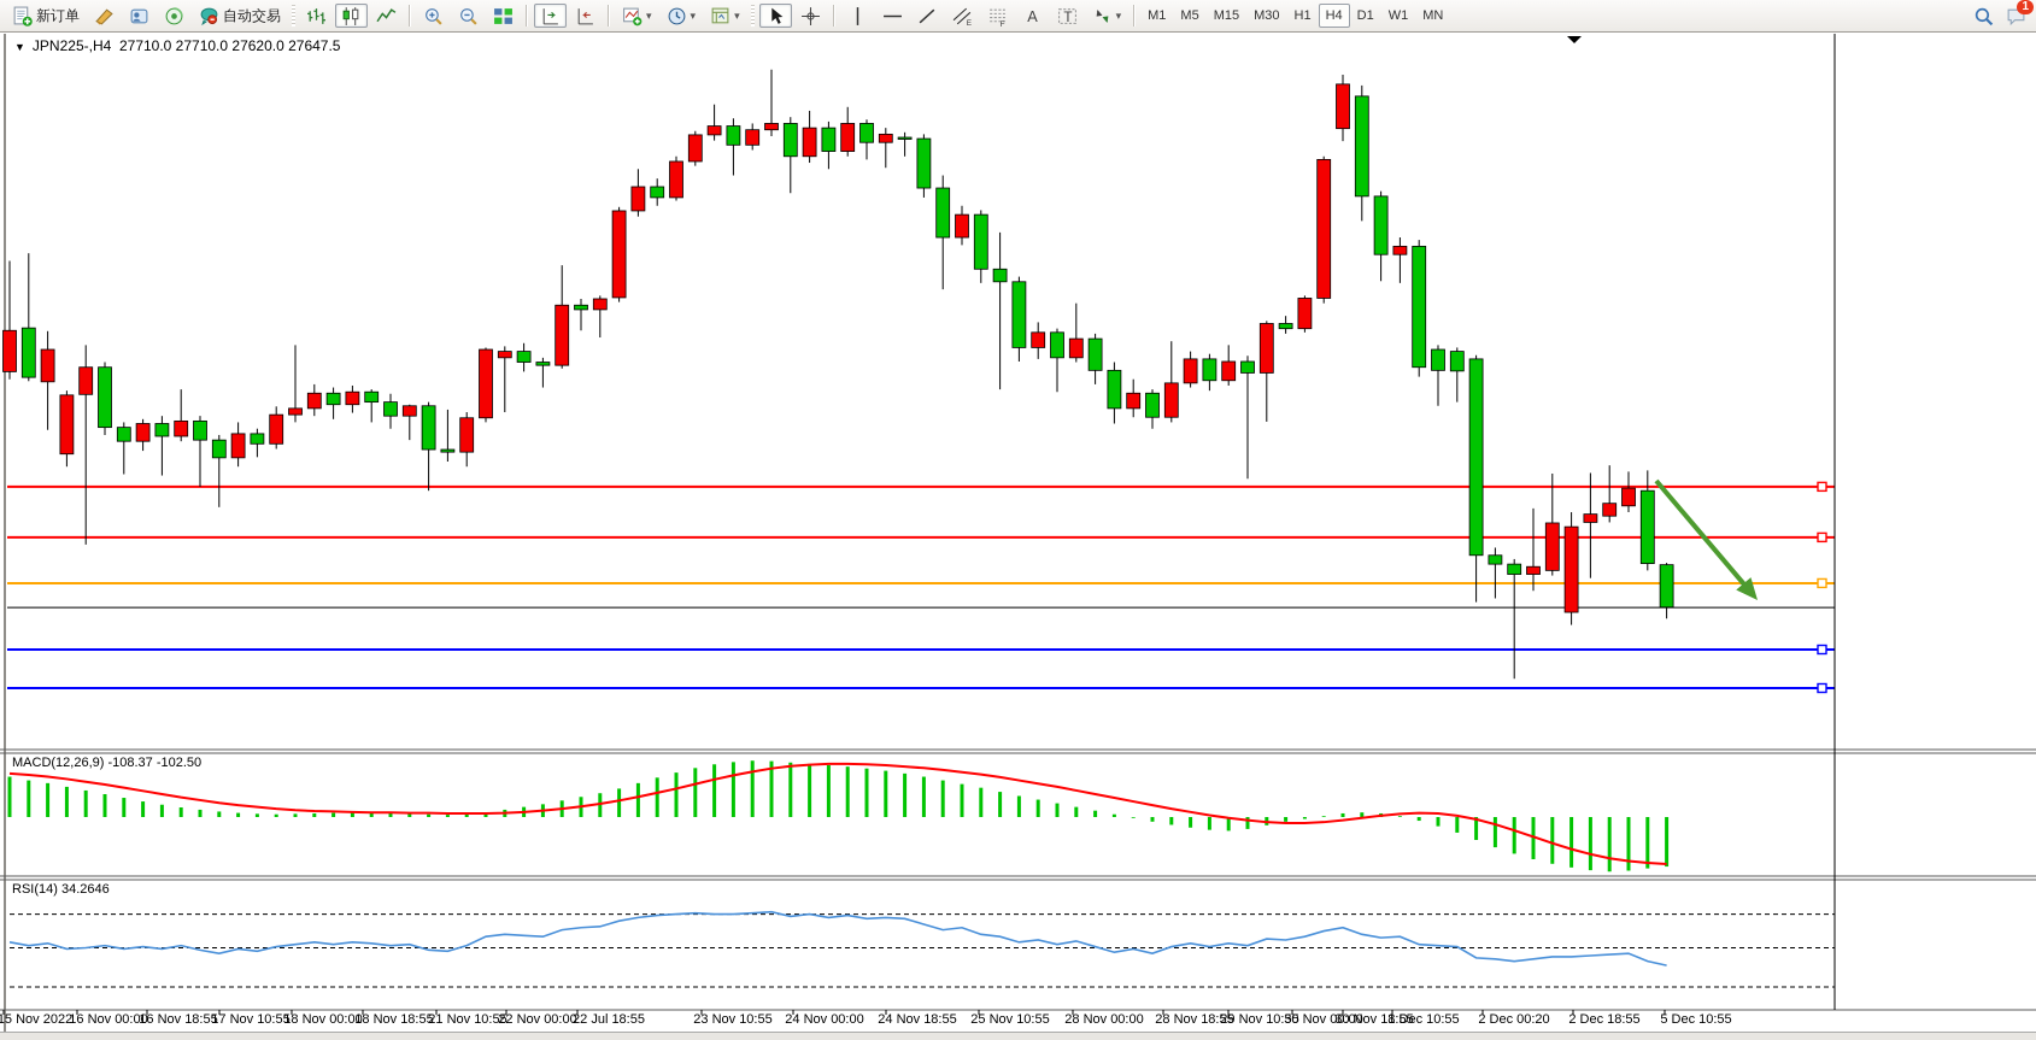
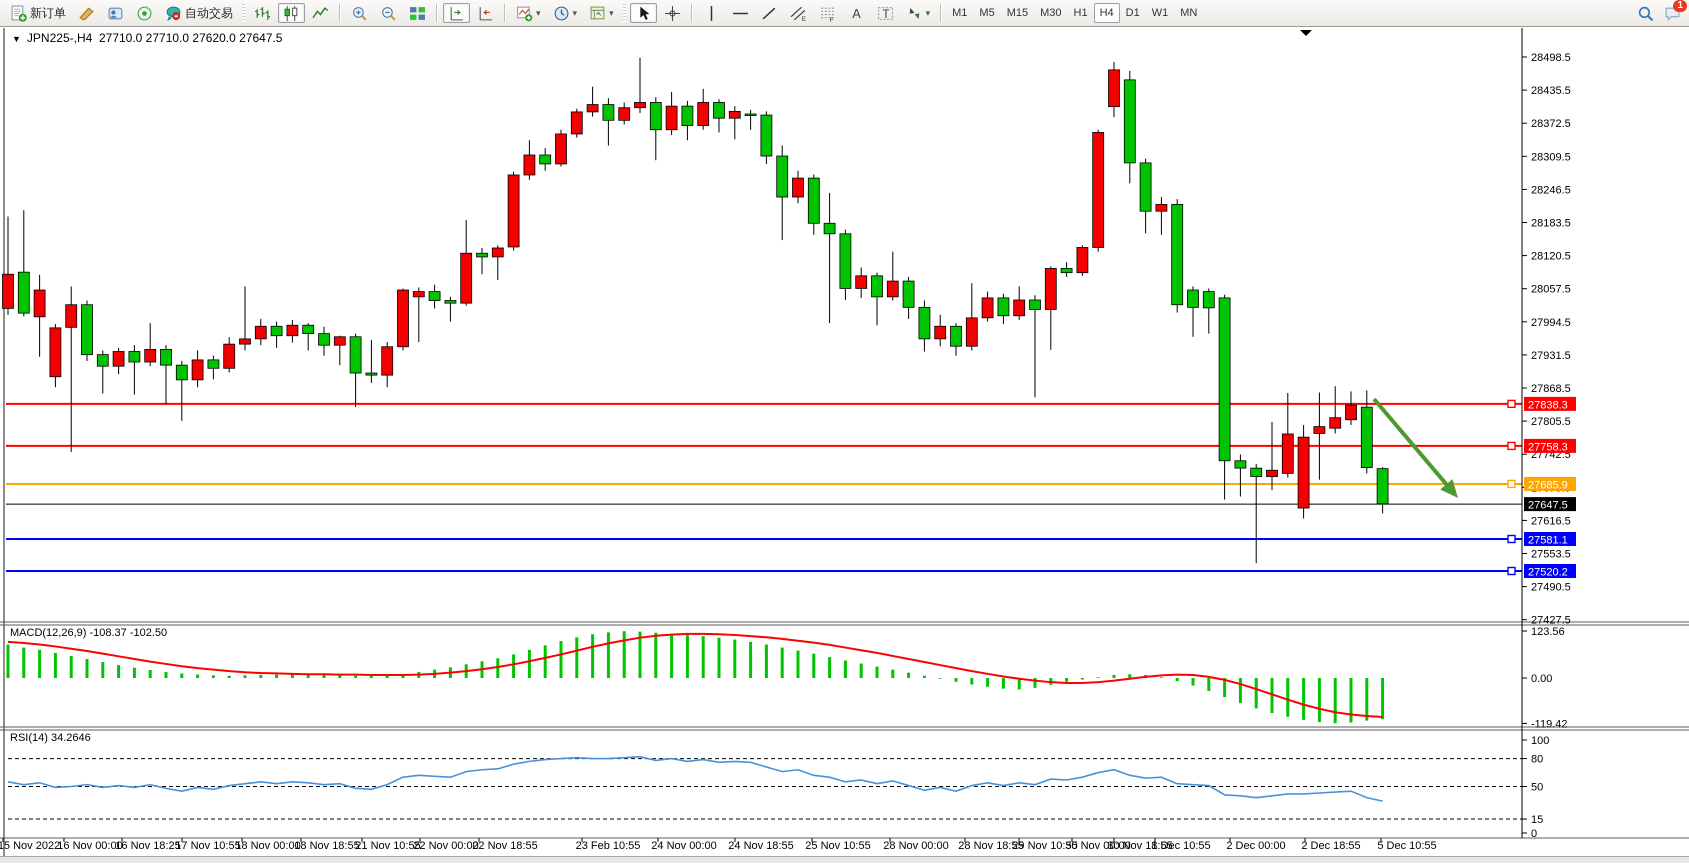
+ 28498.5
+ 28435.5
+ 28372.5
+ 28309.5
+ 28246.5
+ 28183.5
+ 28120.5
+ 28057.5
+ 27994.5
+ 27931.5
+ 27868.5
+ 27805.5
+ 27742.5
+ 27616.5
+ 27553.5
+ 27490.5
+ 27427.5
+ 27838.3
+ 27758.3
+ 27685.9
+ 27647.5
+ 27581.1
+ 27520.2
+ 123.56
+ 0.00
+ -119.42
+ 100
+ 80
+ 50
+ 15
+ 0
  15 Nov 2022
  16 Nov 00:00
- 16 Nov 18:55
+ 16 Nov 18:25
  17 Nov 10:55
  18 Nov 00:00
  18 Nov 18:55
  21 Nov 10:55
  22 Nov 00:00
- 22 Jul 18:55
+ 22 Nov 18:55
- 23 Nov 10:55
+ 23 Feb 10:55
  24 Nov 00:00
  24 Nov 18:55
  25 Nov 10:55
  28 Nov 00:00
  28 Nov 18:55
  29 Nov 10:55
  30 Nov 00:00
  30 Nov 18:55
  1 Dec 10:55
- 2 Dec 00:20
+ 2 Dec 00:00
  2 Dec 18:55
  5 Dec 10:55
  新订单
  自动交易
  ▾
  ▾
  ▾
  A
  T
  ▾
  M1
  M5
  M15
  M30
  H1
  H4
  D1
  W1
  MN
  1
  ▼ JPN225-,H4 27710.0 27710.0 27620.0 27647.5
  MACD(12,26,9) -108.37 -102.50
  RSI(14) 34.2646
